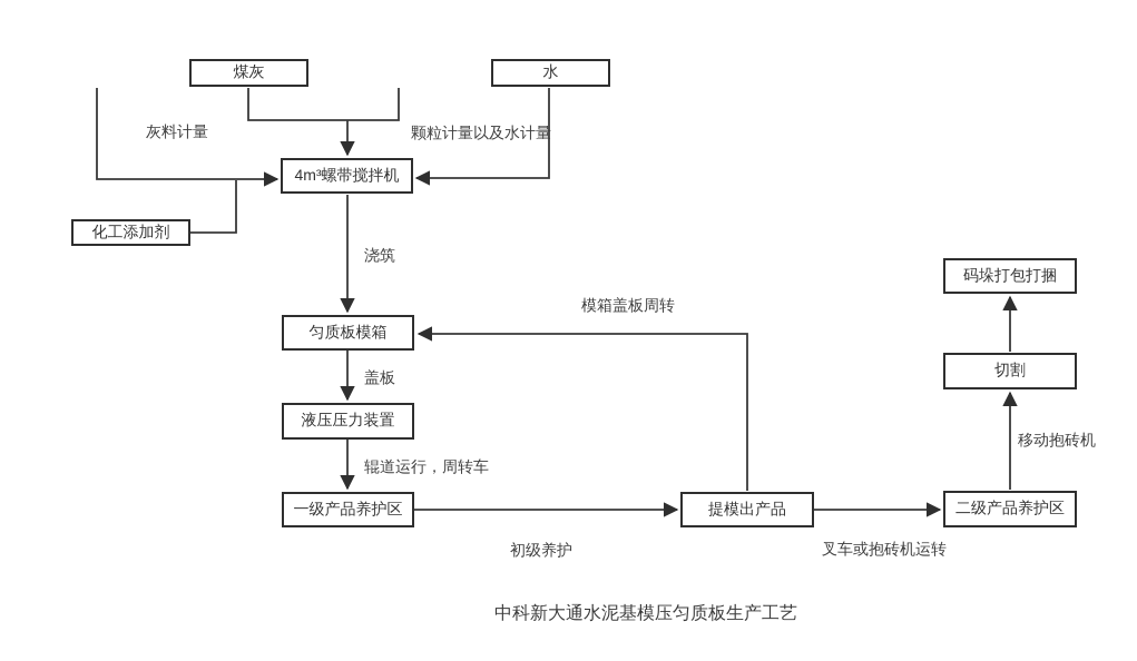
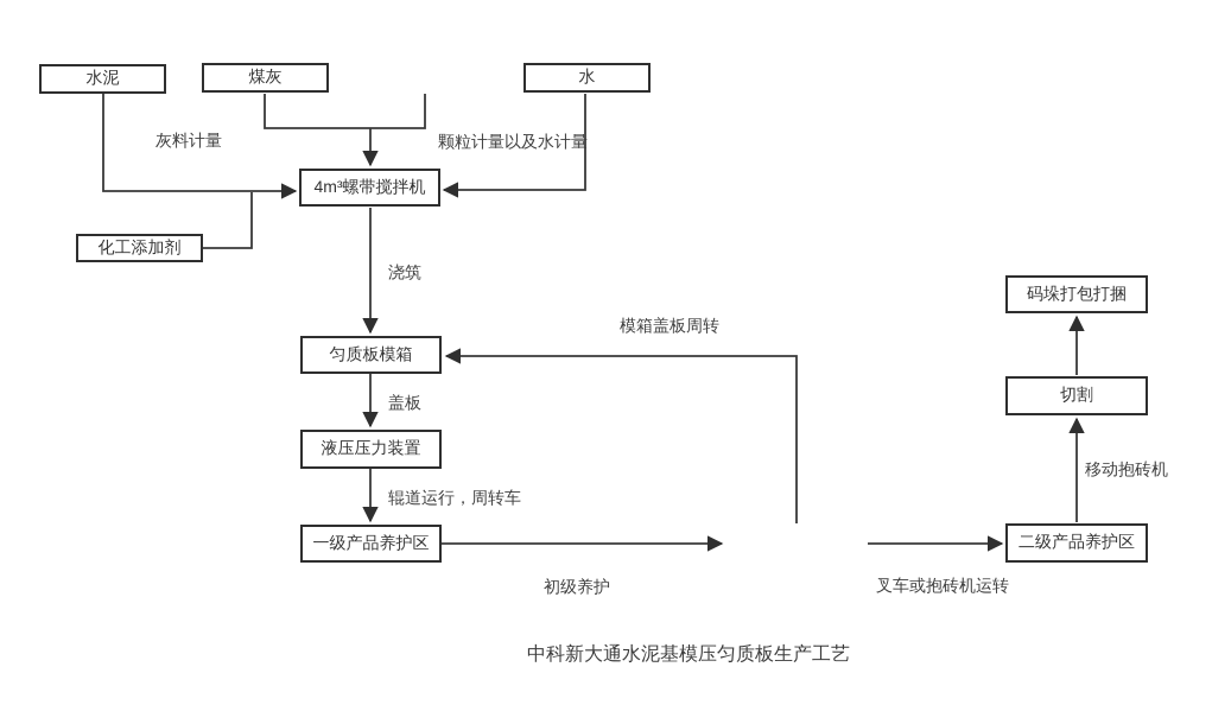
+ 水泥
  煤灰
  水
  4m³螺带搅拌机
  化工添加剂
  匀质板模箱
  液压压力装置
  一级产品养护区
- 提模出产品
  二级产品养护区
  切割
  码垛打包打捆
  灰料计量
  颗粒计量以及水计量
  浇筑
  盖板
  辊道运行，周转车
  模箱盖板周转
  初级养护
  叉车或抱砖机运转
  移动抱砖机
  中科新大通水泥基模压匀质板生产工艺
